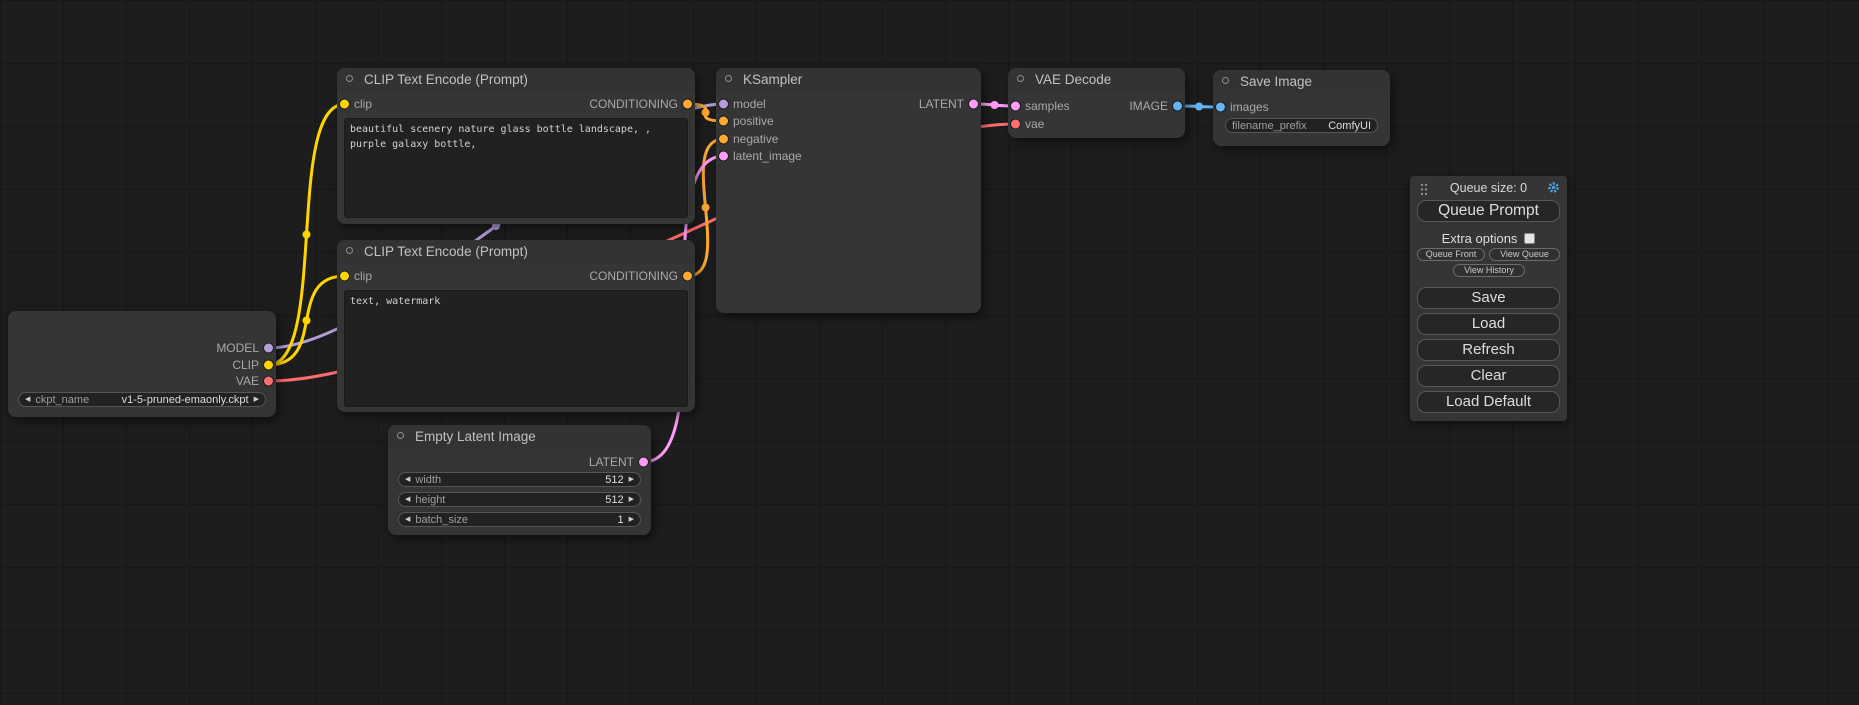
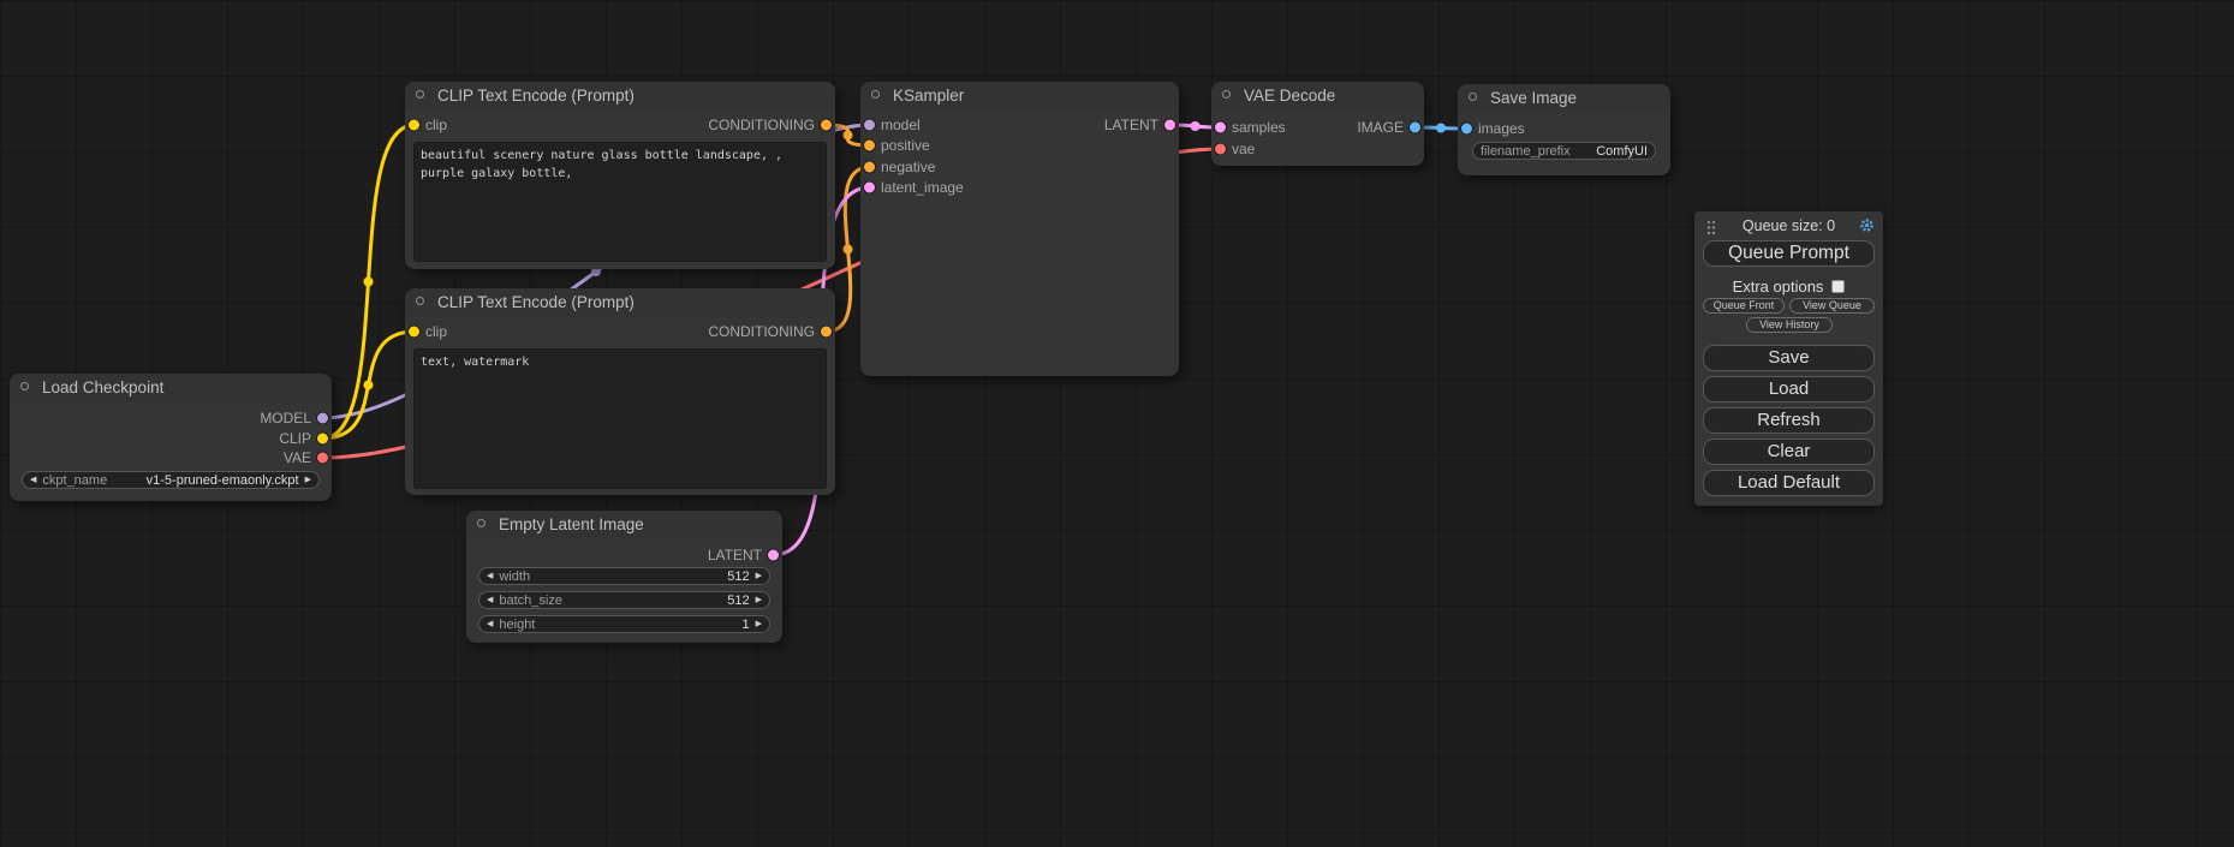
+ Load Checkpoint
  MODEL
  CLIP
  VAE
  ckpt_name
  v1-5-pruned-emaonly.ckpt
  CLIP Text Encode (Prompt)
  clip
  CONDITIONING
  CLIP Text Encode (Prompt)
  clip
  CONDITIONING
  text, watermark
  Empty Latent Image
  LATENT
  width
  512
- height
+ batch_size
  512
- batch_size
+ height
  1
  KSampler
  model
  LATENT
  positive
  negative
  latent_image
  VAE Decode
  samples
  IMAGE
  vae
  Save Image
  images
  filename_prefix
  ComfyUI
  Queue size: 0
  Queue Prompt
  Extra options
  Queue Front
  View Queue
  View History
  Save
  Load
  Refresh
  Clear
  Load Default
